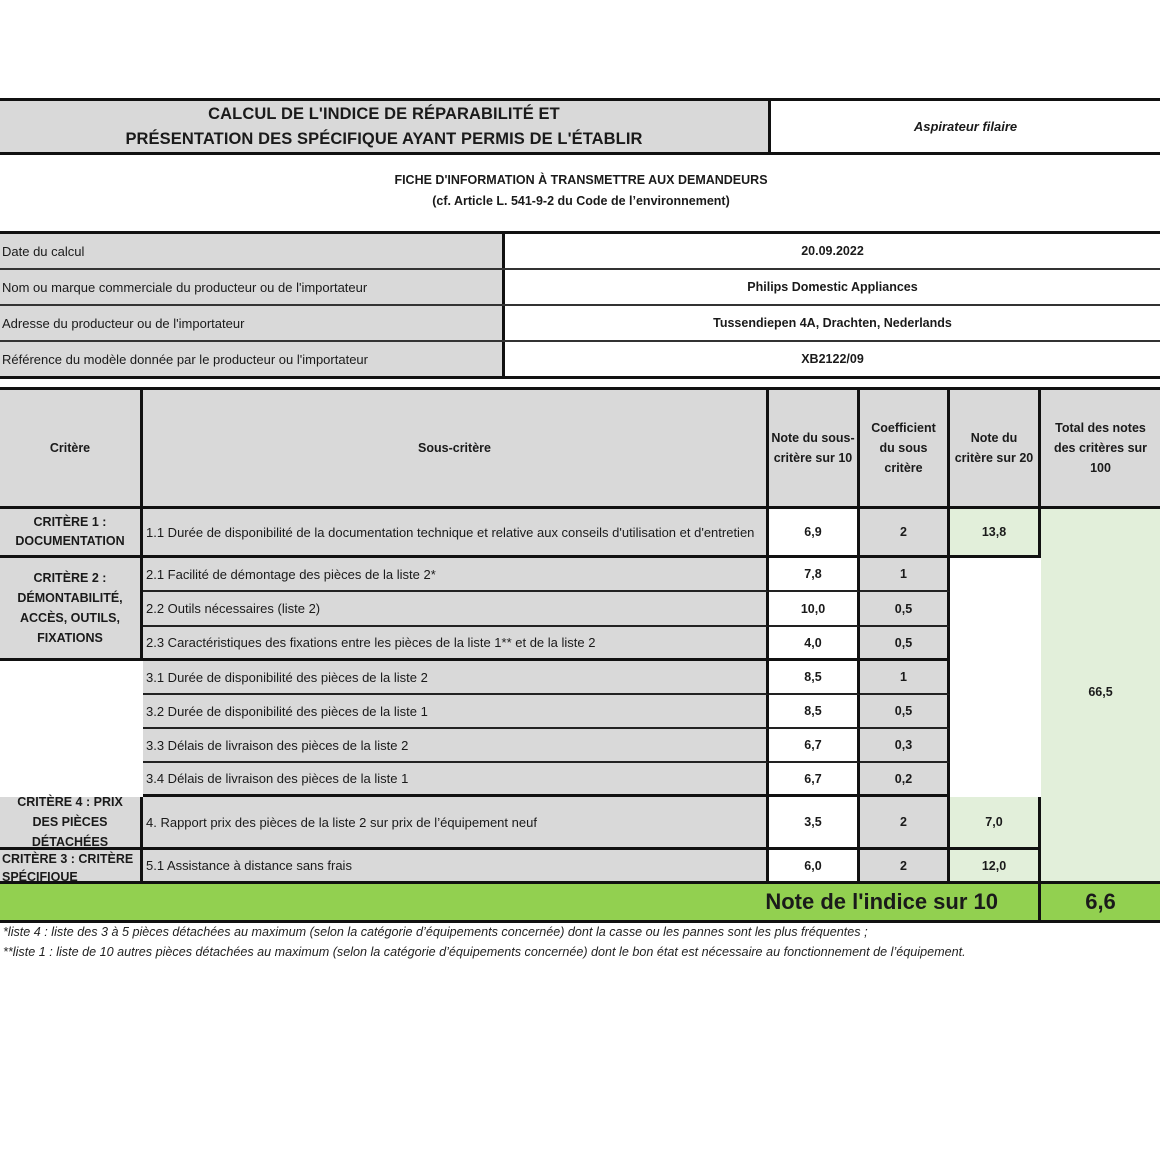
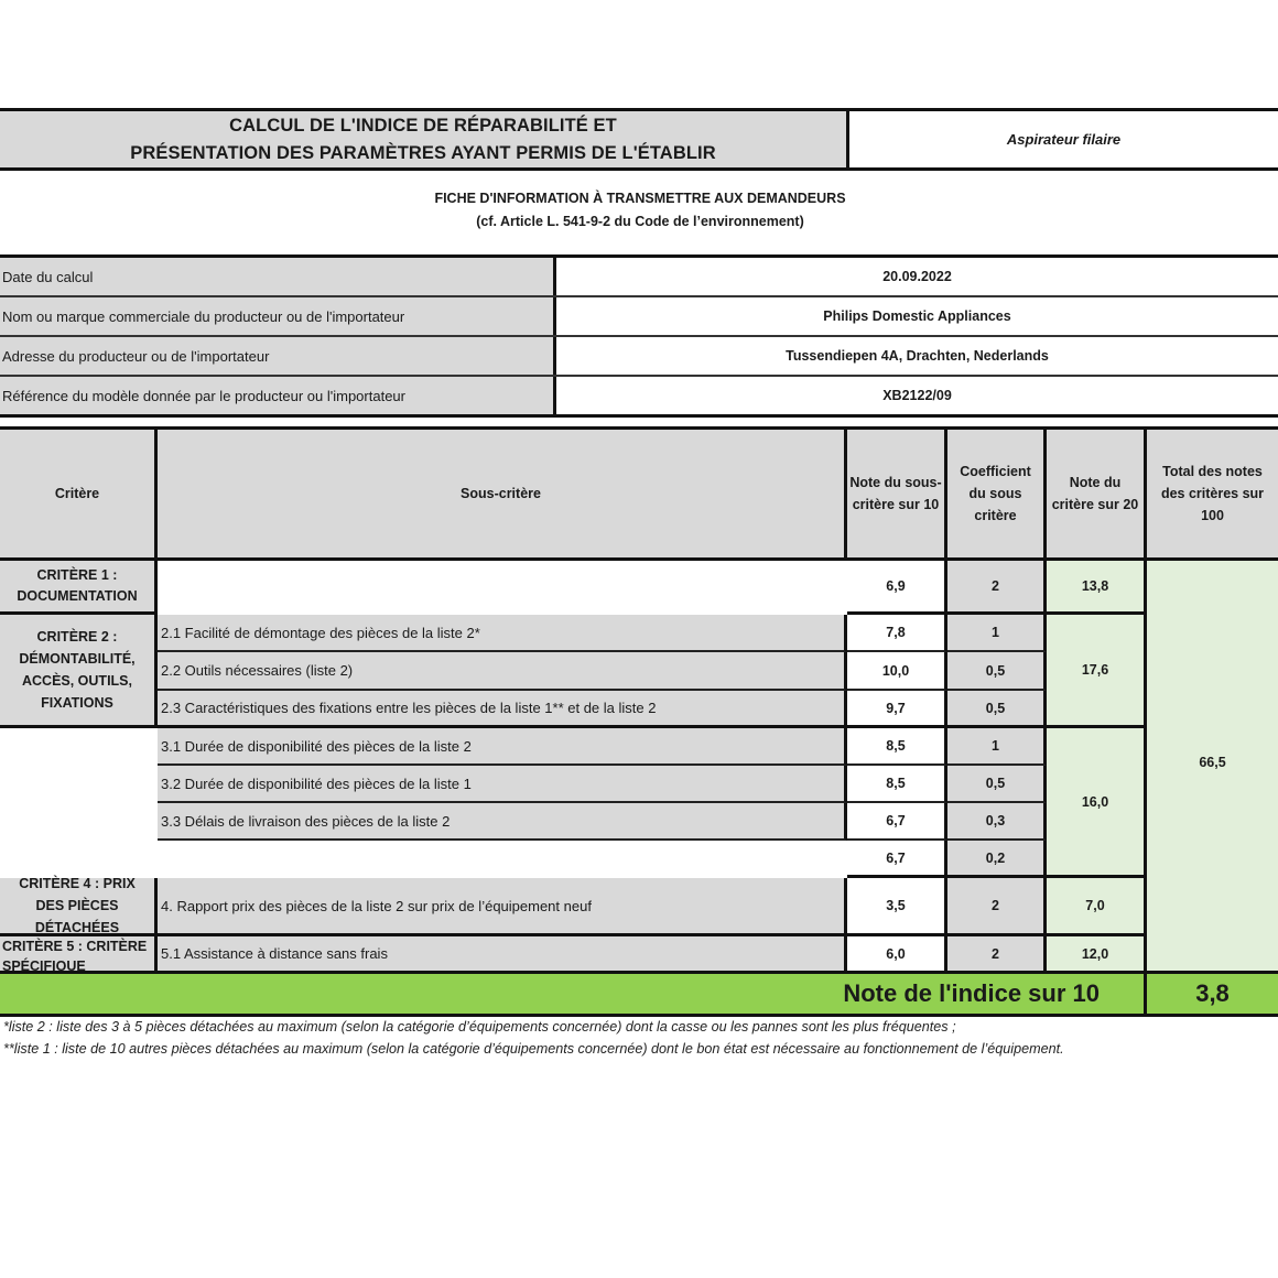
  CALCUL DE L'INDICE DE RÉPARABILITÉ ET
- PRÉSENTATION DES SPÉCIFIQUE AYANT PERMIS DE L'ÉTABLIR
+ PRÉSENTATION DES PARAMÈTRES AYANT PERMIS DE L'ÉTABLIR
  Aspirateur filaire
  FICHE D'INFORMATION À TRANSMETTRE AUX DEMANDEURS
  (cf. Article L. 541-9-2 du Code de l’environnement)
  Date du calcul
  20.09.2022
  Nom ou marque commerciale du producteur ou de l'importateur
  Philips Domestic Appliances
  Adresse du producteur ou de l'importateur
  Tussendiepen 4A, Drachten, Nederlands
  Référence du modèle donnée par le producteur ou l'importateur
  XB2122/09
  Critère
  Sous-critère
  Note du sous-critère sur 10
  Coefficient du sous critère
  Note du critère sur 20
  Total des notes des critères sur 100
  CRITÈRE 1 : DOCUMENTATION
- 1.1 Durée de disponibilité de la documentation technique et relative aux conseils d'utilisation et d'entretien
  6,9
  2
  13,8
  CRITÈRE 2 : DÉMONTABILITÉ, ACCÈS, OUTILS, FIXATIONS
  2.1 Facilité de démontage des pièces de la liste 2*
  7,8
  1
  2.2 Outils nécessaires (liste 2)
  10,0
  0,5
  2.3 Caractéristiques des fixations entre les pièces de la liste 1** et de la liste 2
- 4,0
+ 9,7
  0,5
+ 17,6
  3.1 Durée de disponibilité des pièces de la liste 2
  8,5
  1
  3.2 Durée de disponibilité des pièces de la liste 1
  8,5
  0,5
  3.3 Délais de livraison des pièces de la liste 2
  6,7
  0,3
- 3.4 Délais de livraison des pièces de la liste 1
  6,7
  0,2
+ 16,0
  CRITÈRE 4 : PRIX DES PIÈCES DÉTACHÉES
  4. Rapport prix des pièces de la liste 2 sur prix de l’équipement neuf
  3,5
  2
  7,0
- CRITÈRE 3 : CRITÈRE SPÉCIFIQUE
+ CRITÈRE 5 : CRITÈRE SPÉCIFIQUE
  5.1 Assistance à distance sans frais
  6,0
  2
  12,0
  66,5
  Note de l'indice sur 10
- 6,6
+ 3,8
- *liste 4 : liste des 3 à 5 pièces détachées au maximum (selon la catégorie d’équipements concernée) dont la casse ou les pannes sont les plus fréquentes ;
+ *liste 2 : liste des 3 à 5 pièces détachées au maximum (selon la catégorie d’équipements concernée) dont la casse ou les pannes sont les plus fréquentes ;
  **liste 1 : liste de 10 autres pièces détachées au maximum (selon la catégorie d’équipements concernée) dont le bon état est nécessaire au fonctionnement de l’équipement.
